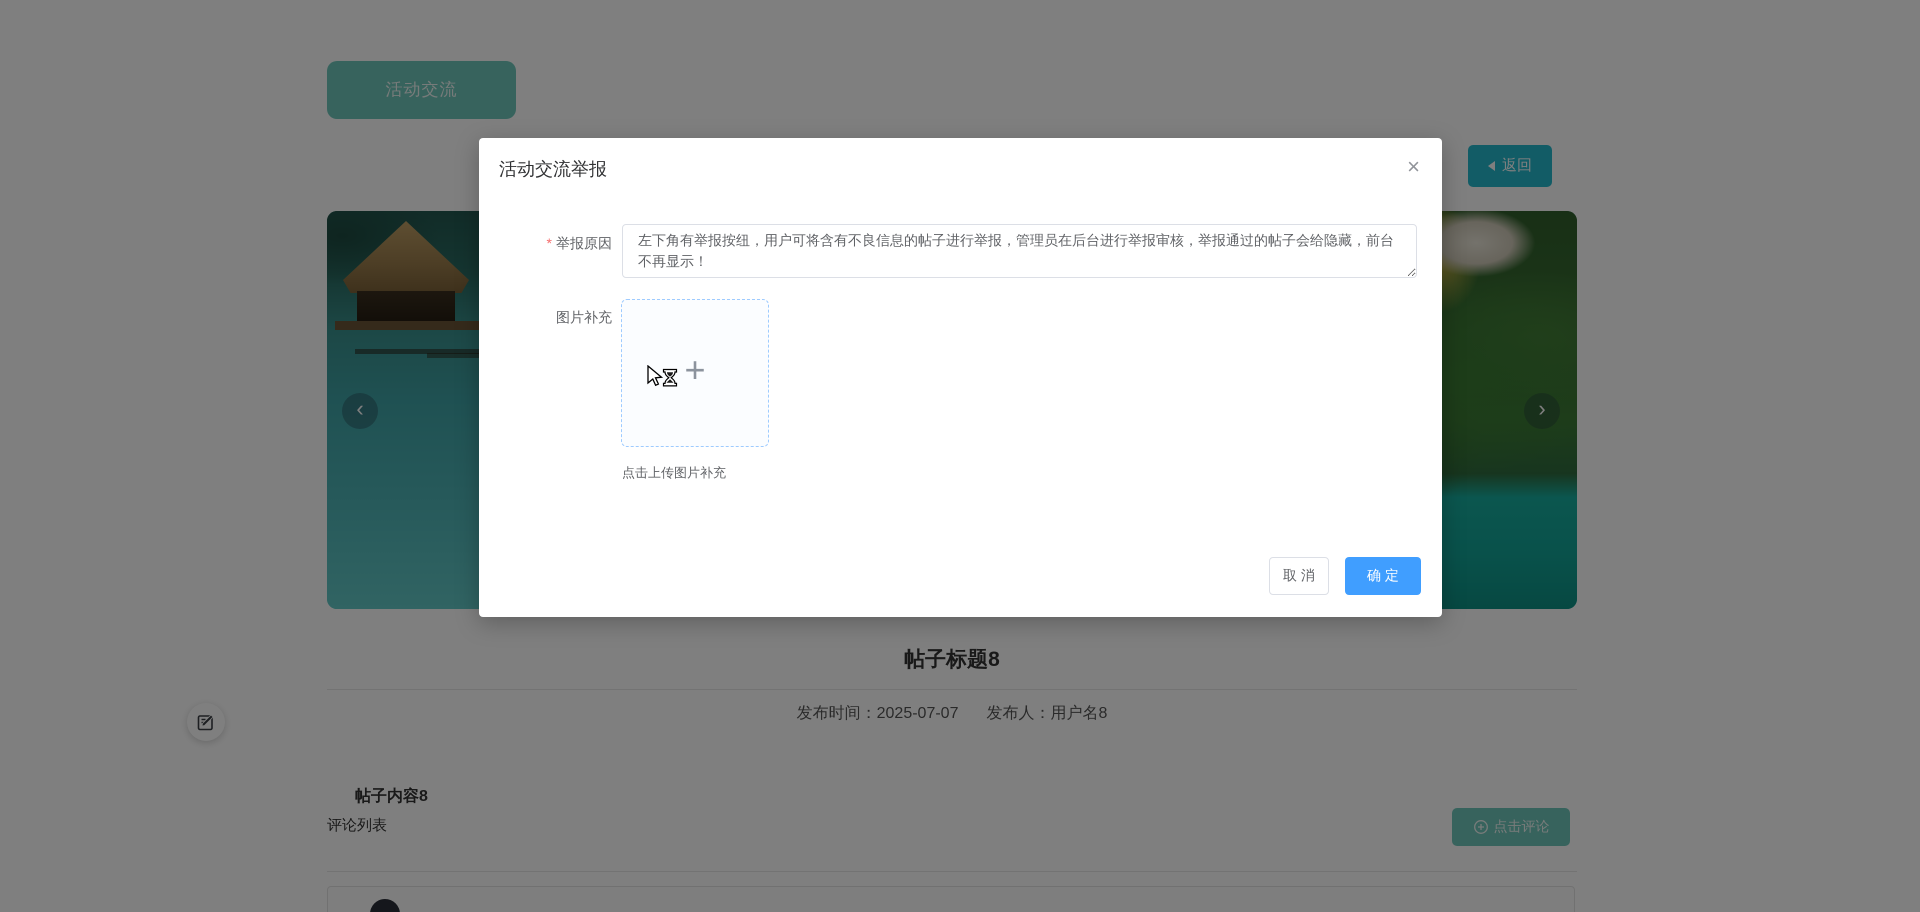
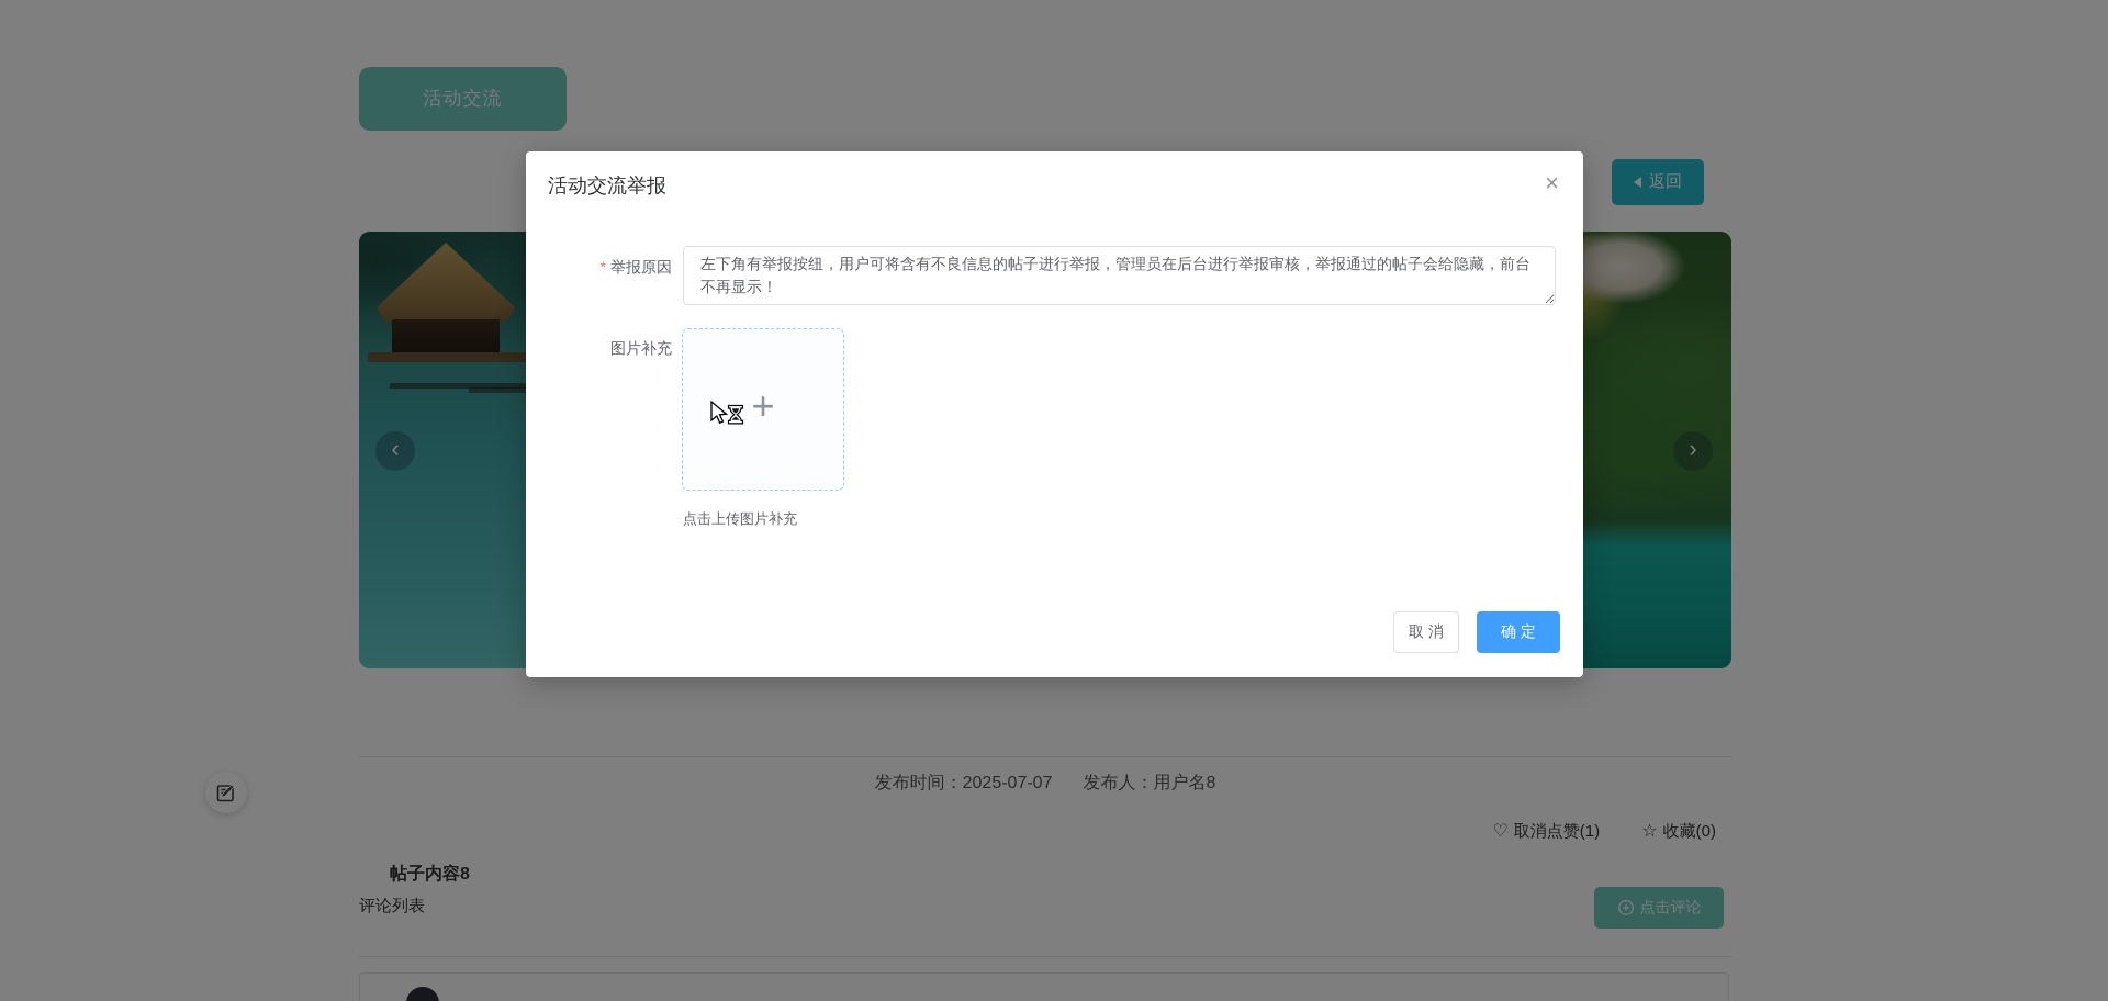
  活动交流
  返回
  ‹
  ›
- 帖子标题8
  发布时间：2025-07-07 发布人：用户名8
+ ♡ 取消点赞(1) ☆ 收藏(0)
  帖子内容8
  评论列表
  点击评论
  活动交流举报
  ×
  * 举报原因
  图片补充
  +
  点击上传图片补充
  取 消
  确 定
